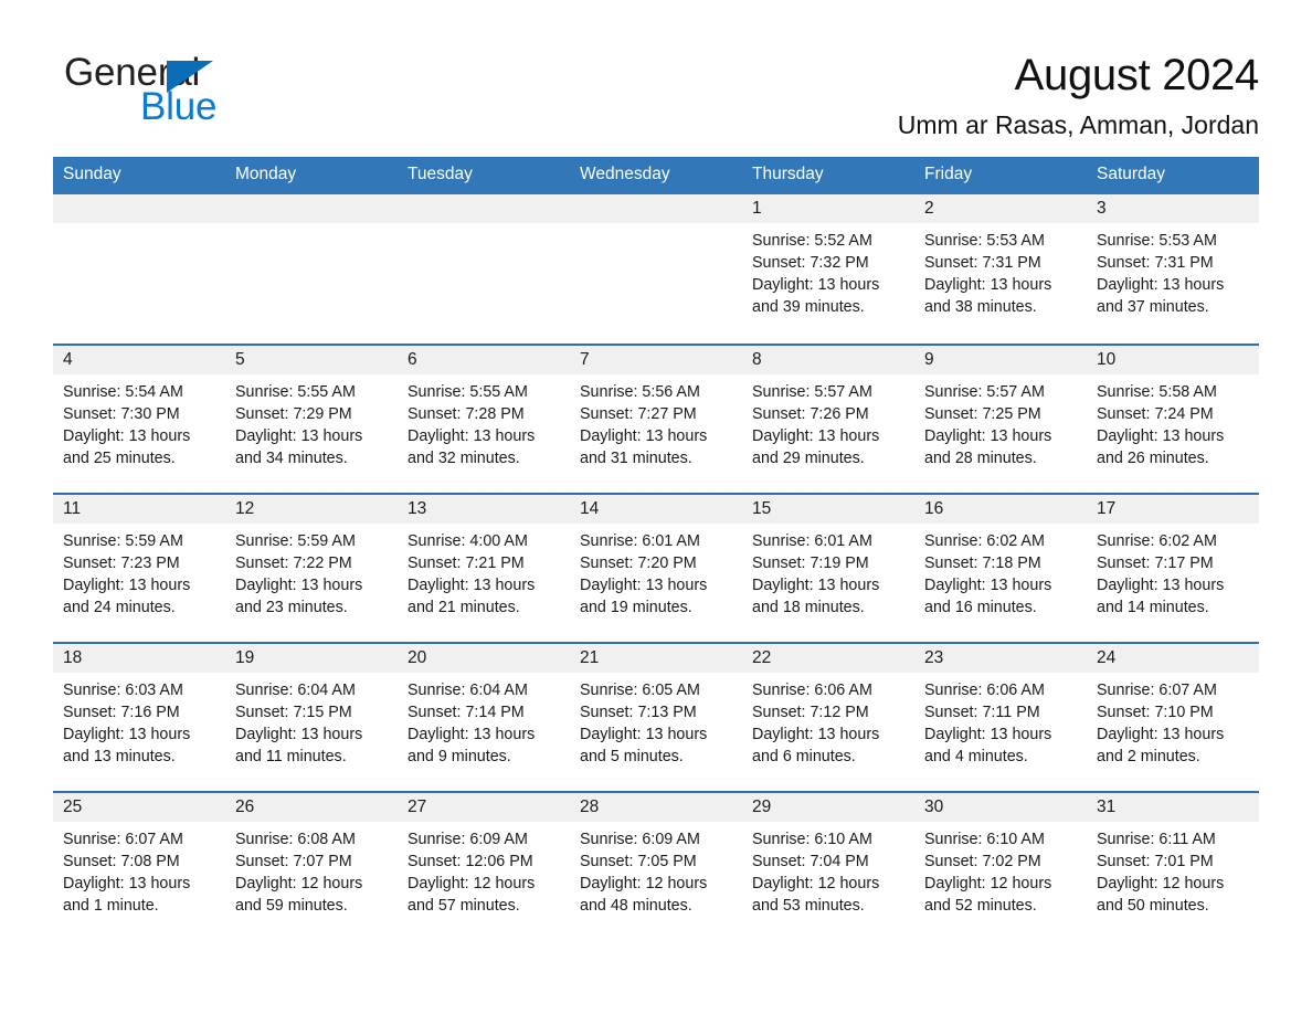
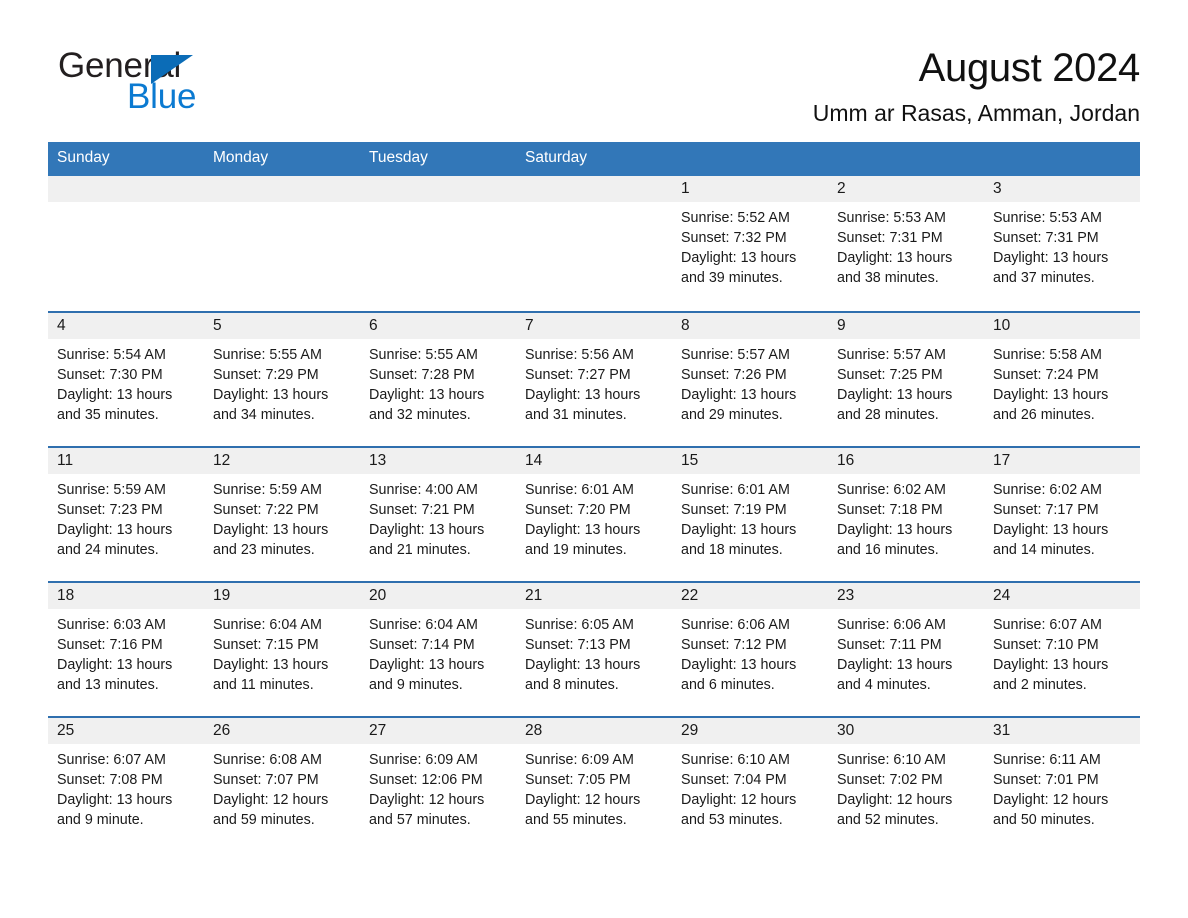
  General
  Blue
  August 2024
  Umm ar Rasas, Amman, Jordan
  Sunday
  Monday
  Tuesday
- Wednesday
- Thursday
- Friday
  Saturday
  1
  Sunrise: 5:52 AM
  Sunset: 7:32 PM
  Daylight: 13 hours
  and 39 minutes.
  2
  Sunrise: 5:53 AM
  Sunset: 7:31 PM
  Daylight: 13 hours
  and 38 minutes.
  3
  Sunrise: 5:53 AM
  Sunset: 7:31 PM
  Daylight: 13 hours
  and 37 minutes.
  4
  Sunrise: 5:54 AM
  Sunset: 7:30 PM
  Daylight: 13 hours
- and 25 minutes.
+ and 35 minutes.
  5
  Sunrise: 5:55 AM
  Sunset: 7:29 PM
  Daylight: 13 hours
  and 34 minutes.
  6
  Sunrise: 5:55 AM
  Sunset: 7:28 PM
  Daylight: 13 hours
  and 32 minutes.
  7
  Sunrise: 5:56 AM
  Sunset: 7:27 PM
  Daylight: 13 hours
  and 31 minutes.
  8
  Sunrise: 5:57 AM
  Sunset: 7:26 PM
  Daylight: 13 hours
  and 29 minutes.
  9
  Sunrise: 5:57 AM
  Sunset: 7:25 PM
  Daylight: 13 hours
  and 28 minutes.
  10
  Sunrise: 5:58 AM
  Sunset: 7:24 PM
  Daylight: 13 hours
  and 26 minutes.
  11
  Sunrise: 5:59 AM
  Sunset: 7:23 PM
  Daylight: 13 hours
  and 24 minutes.
  12
  Sunrise: 5:59 AM
  Sunset: 7:22 PM
  Daylight: 13 hours
  and 23 minutes.
  13
  Sunrise: 4:00 AM
  Sunset: 7:21 PM
  Daylight: 13 hours
  and 21 minutes.
  14
  Sunrise: 6:01 AM
  Sunset: 7:20 PM
  Daylight: 13 hours
  and 19 minutes.
  15
  Sunrise: 6:01 AM
  Sunset: 7:19 PM
  Daylight: 13 hours
  and 18 minutes.
  16
  Sunrise: 6:02 AM
  Sunset: 7:18 PM
  Daylight: 13 hours
  and 16 minutes.
  17
  Sunrise: 6:02 AM
  Sunset: 7:17 PM
  Daylight: 13 hours
  and 14 minutes.
  18
  Sunrise: 6:03 AM
  Sunset: 7:16 PM
  Daylight: 13 hours
  and 13 minutes.
  19
  Sunrise: 6:04 AM
  Sunset: 7:15 PM
  Daylight: 13 hours
  and 11 minutes.
  20
  Sunrise: 6:04 AM
  Sunset: 7:14 PM
  Daylight: 13 hours
  and 9 minutes.
  21
  Sunrise: 6:05 AM
  Sunset: 7:13 PM
  Daylight: 13 hours
- and 5 minutes.
+ and 8 minutes.
  22
  Sunrise: 6:06 AM
  Sunset: 7:12 PM
  Daylight: 13 hours
  and 6 minutes.
  23
  Sunrise: 6:06 AM
  Sunset: 7:11 PM
  Daylight: 13 hours
  and 4 minutes.
  24
  Sunrise: 6:07 AM
  Sunset: 7:10 PM
  Daylight: 13 hours
  and 2 minutes.
  25
  Sunrise: 6:07 AM
  Sunset: 7:08 PM
  Daylight: 13 hours
- and 1 minute.
+ and 9 minute.
  26
  Sunrise: 6:08 AM
  Sunset: 7:07 PM
  Daylight: 12 hours
  and 59 minutes.
  27
  Sunrise: 6:09 AM
  Sunset: 12:06 PM
  Daylight: 12 hours
  and 57 minutes.
  28
  Sunrise: 6:09 AM
  Sunset: 7:05 PM
  Daylight: 12 hours
- and 48 minutes.
+ and 55 minutes.
  29
  Sunrise: 6:10 AM
  Sunset: 7:04 PM
  Daylight: 12 hours
  and 53 minutes.
  30
  Sunrise: 6:10 AM
  Sunset: 7:02 PM
  Daylight: 12 hours
  and 52 minutes.
  31
  Sunrise: 6:11 AM
  Sunset: 7:01 PM
  Daylight: 12 hours
  and 50 minutes.
